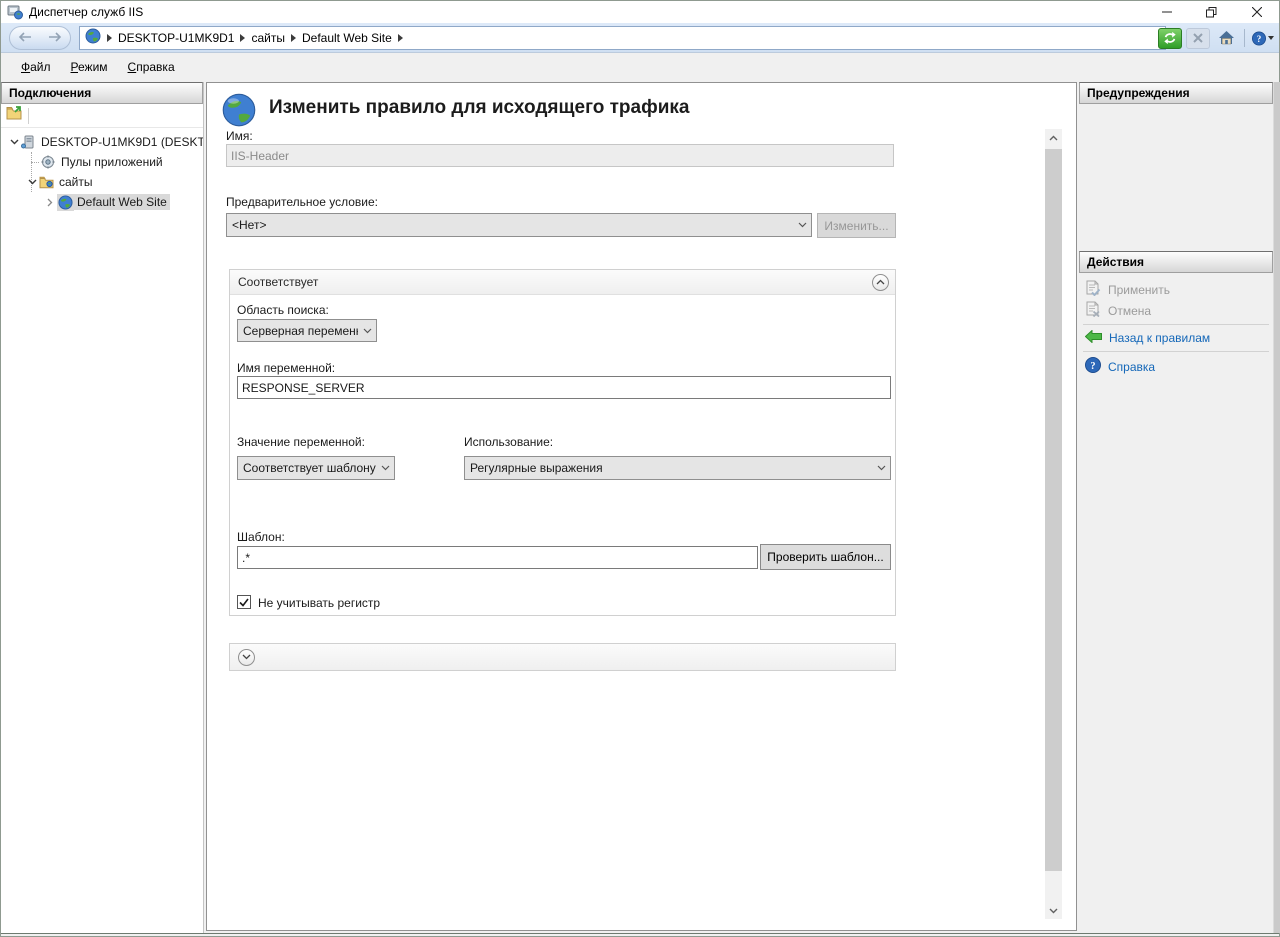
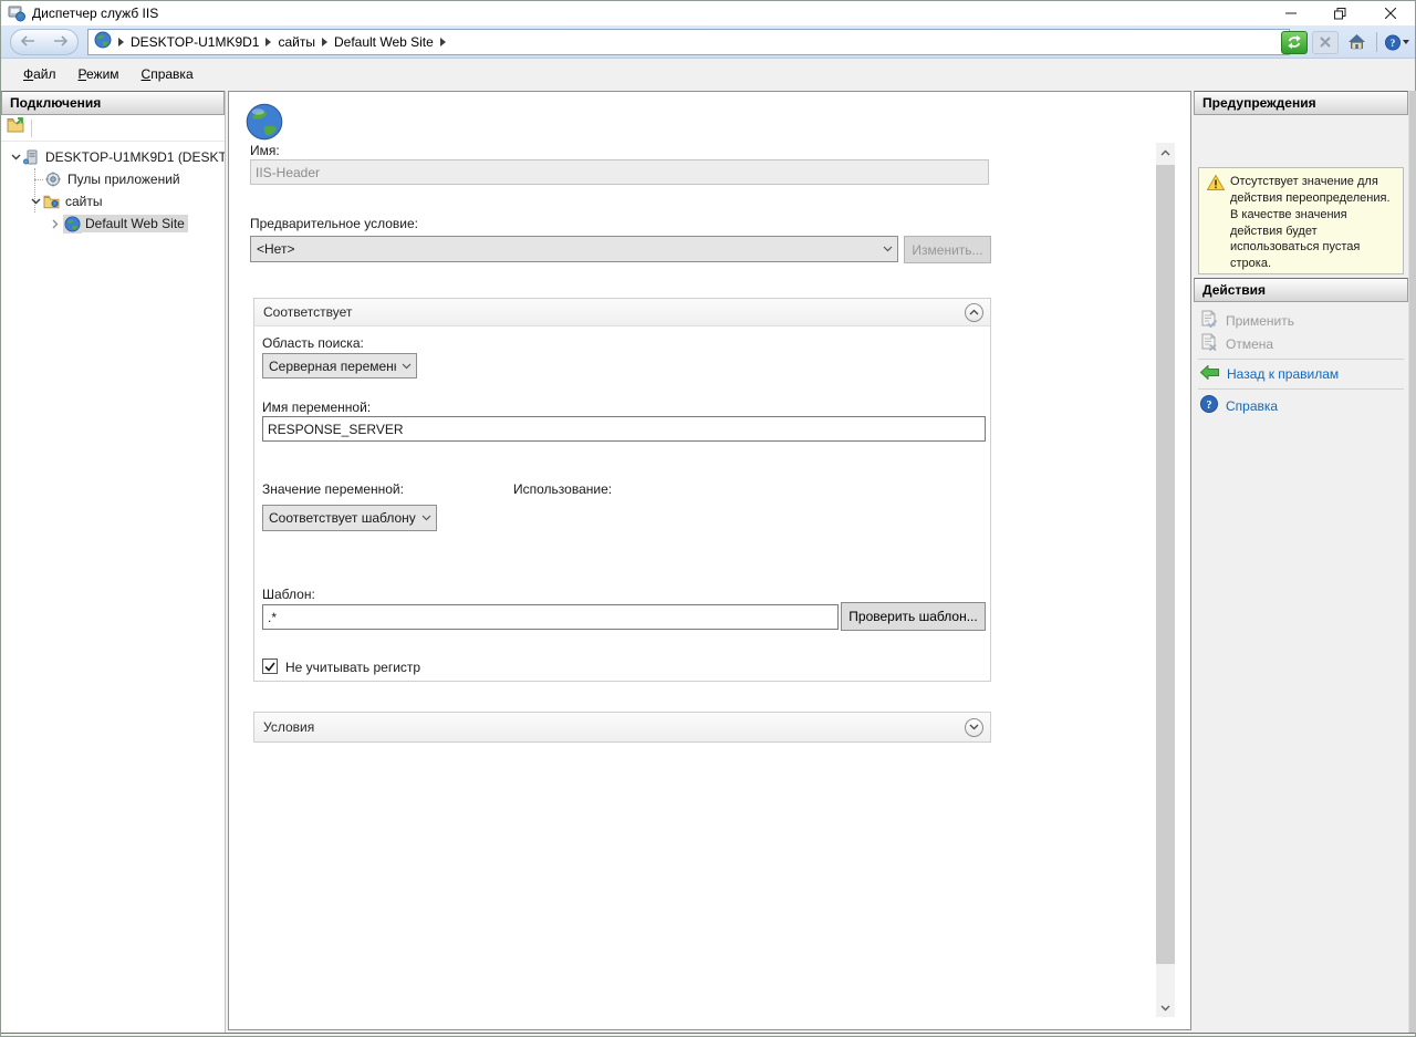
  Диспетчер служб IIS
  DESKTOP-U1MK9D1
  сайты
  Default Web Site
  ?
  Файл
  Режим
  Справка
  Подключения
  DESKTOP-U1MK9D1 (DESKT
  Пулы приложений
  сайты
  Default Web Site
- Изменить правило для исходящего трафика
  Имя:
  IIS-Header
  Предварительное условие:
  <Нет>
  Изменить...
  Соответствует
  Область поиска:
  Серверная перемен
  Имя переменной:
  RESPONSE_SERVER
  Значение переменной:
  Соответствует шаблону
  Использование:
- Регулярные выражения
  Шаблон:
  .*
  Проверить шаблон...
  Не учитывать регистр
+ Условия
  Предупреждения
+ Отсутствует значение для действия переопределения. В качестве значения действия будет использоваться пустая строка.
  Действия
  Применить
  Отмена
  Назад к правилам
  ?
  Справка
